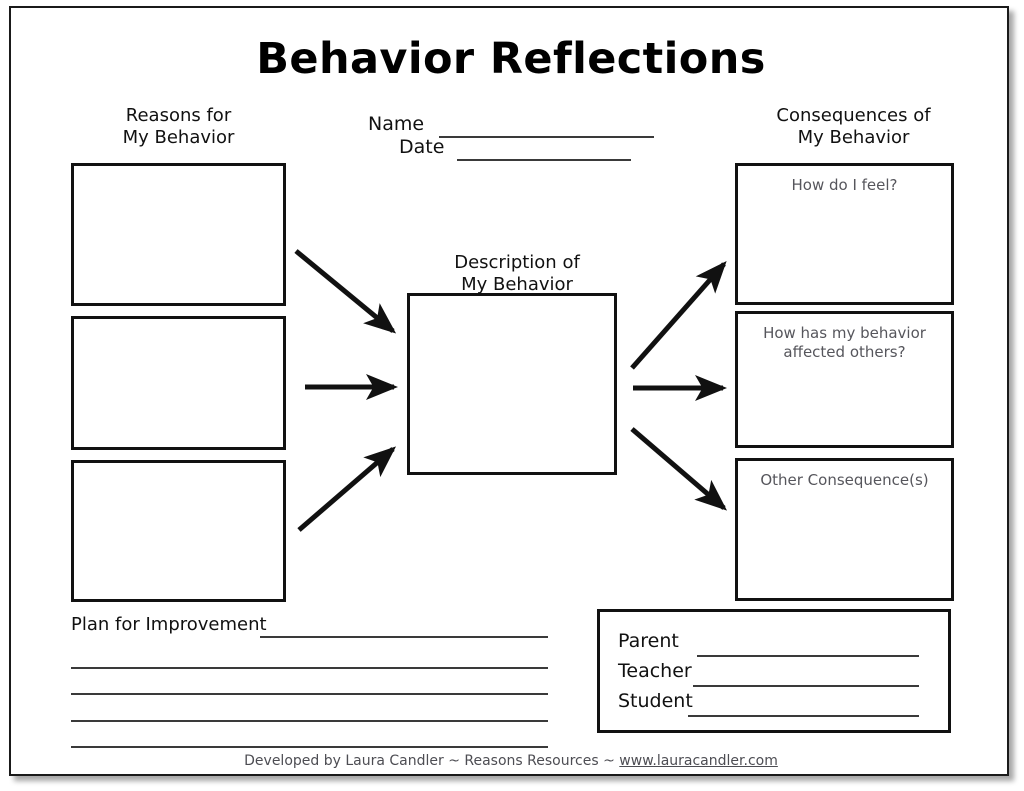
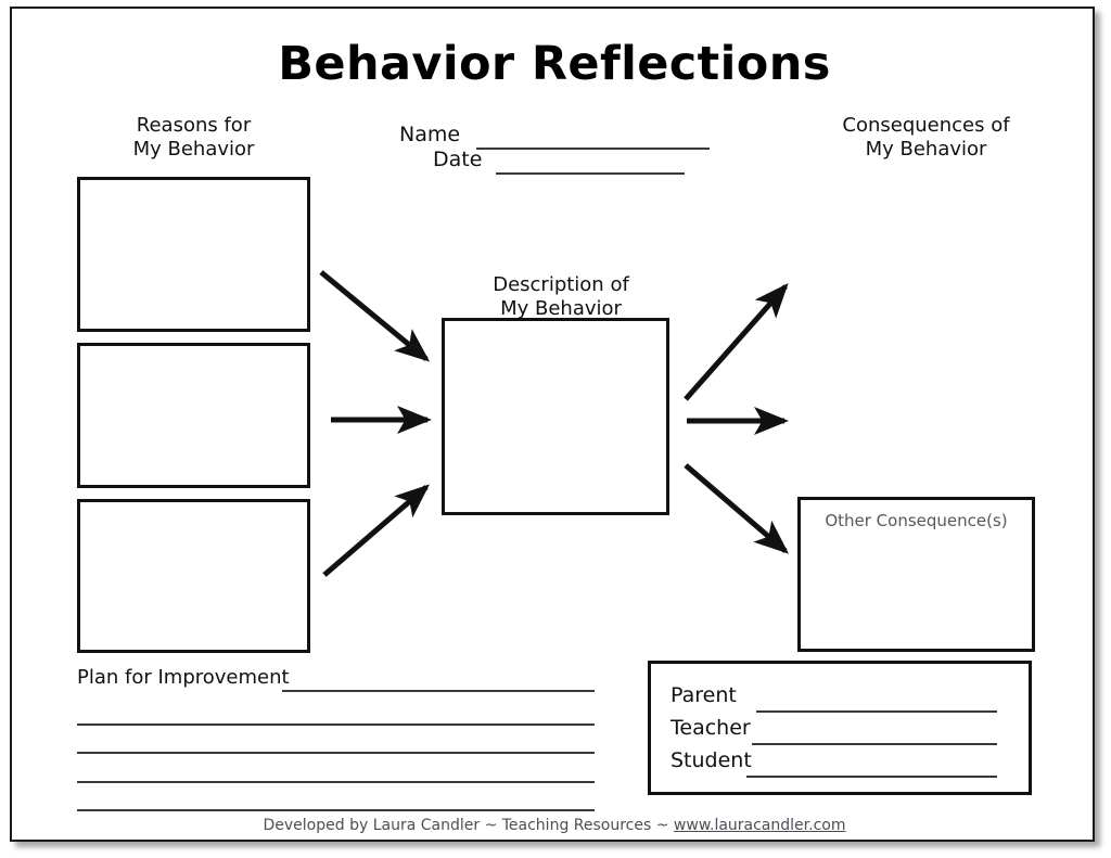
  Behavior Reflections
  Reasons for
  My Behavior
  Name
  Date
  Consequences of
  My Behavior
  Description of
  My Behavior
- How do I feel?
- How has my behavior
- affected others?
  Other Consequence(s)
  Plan for Improvement
  Parent
  Teacher
  Student
- Developed by Laura Candler ~ Reasons Resources ~ www.lauracandler.com
+ Developed by Laura Candler ~ Teaching Resources ~ www.lauracandler.com
